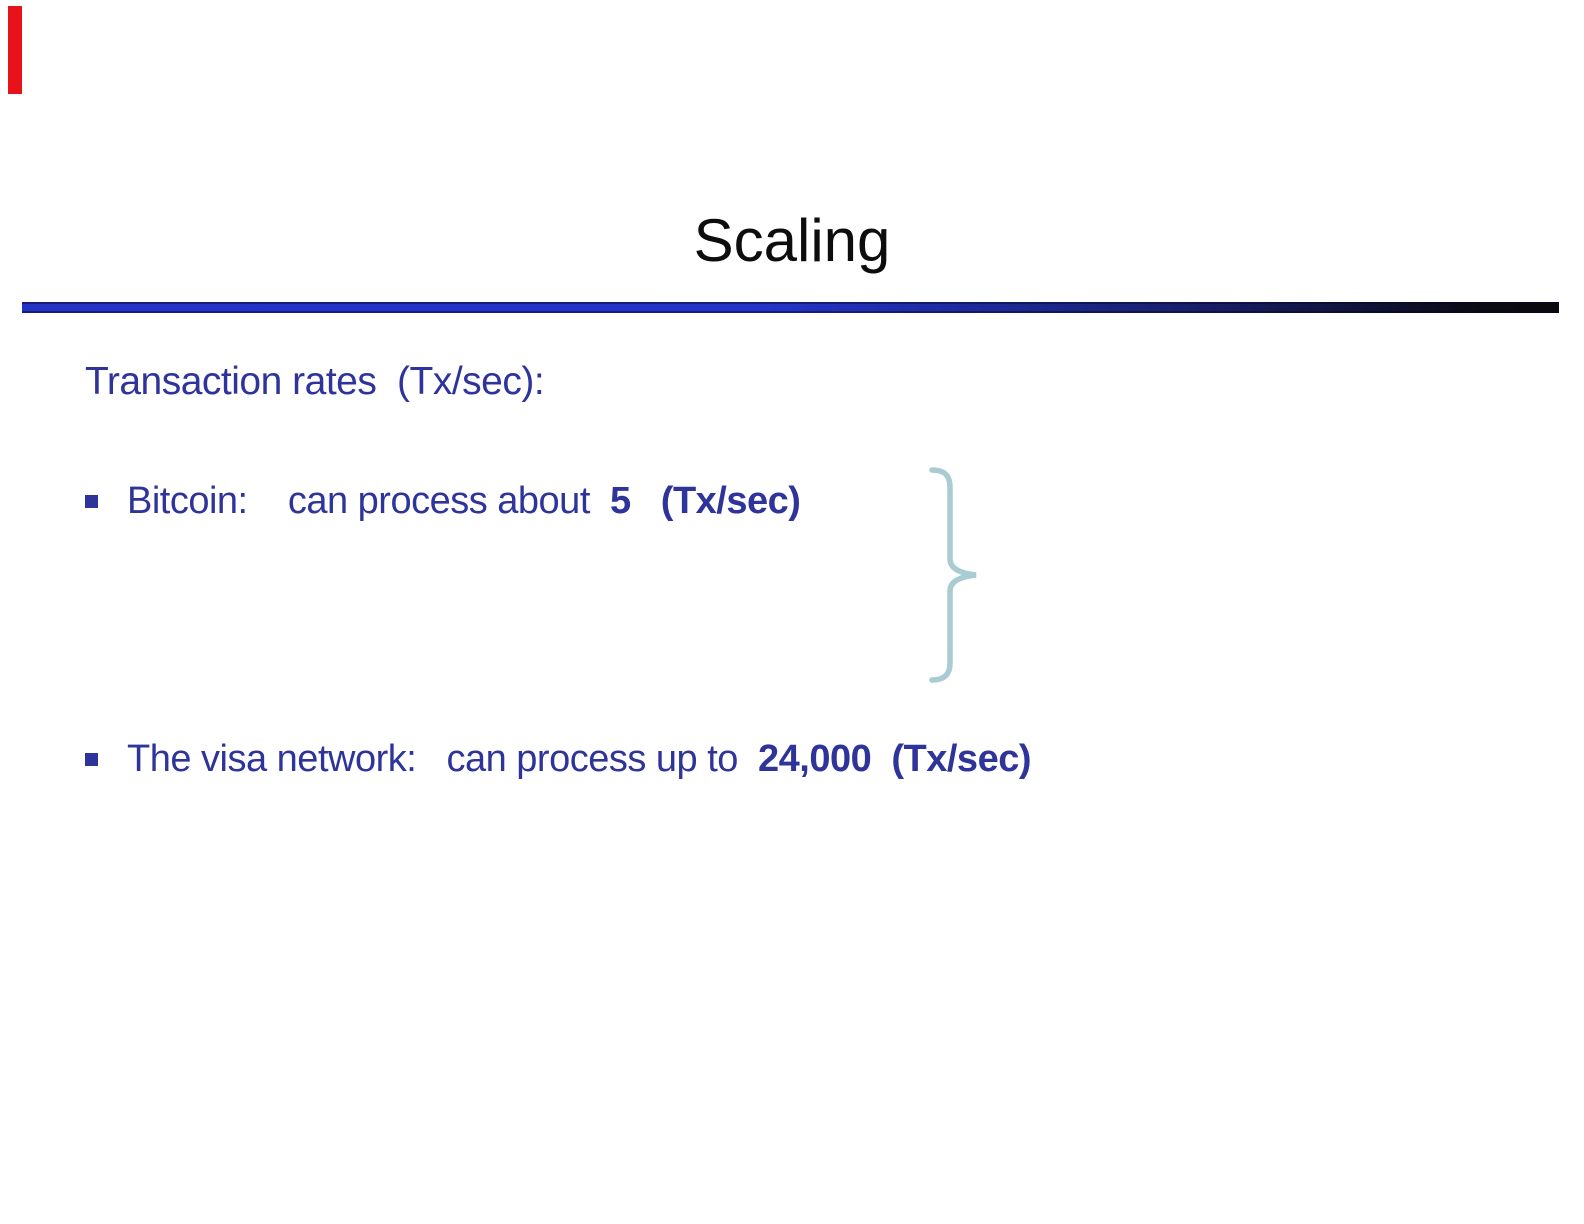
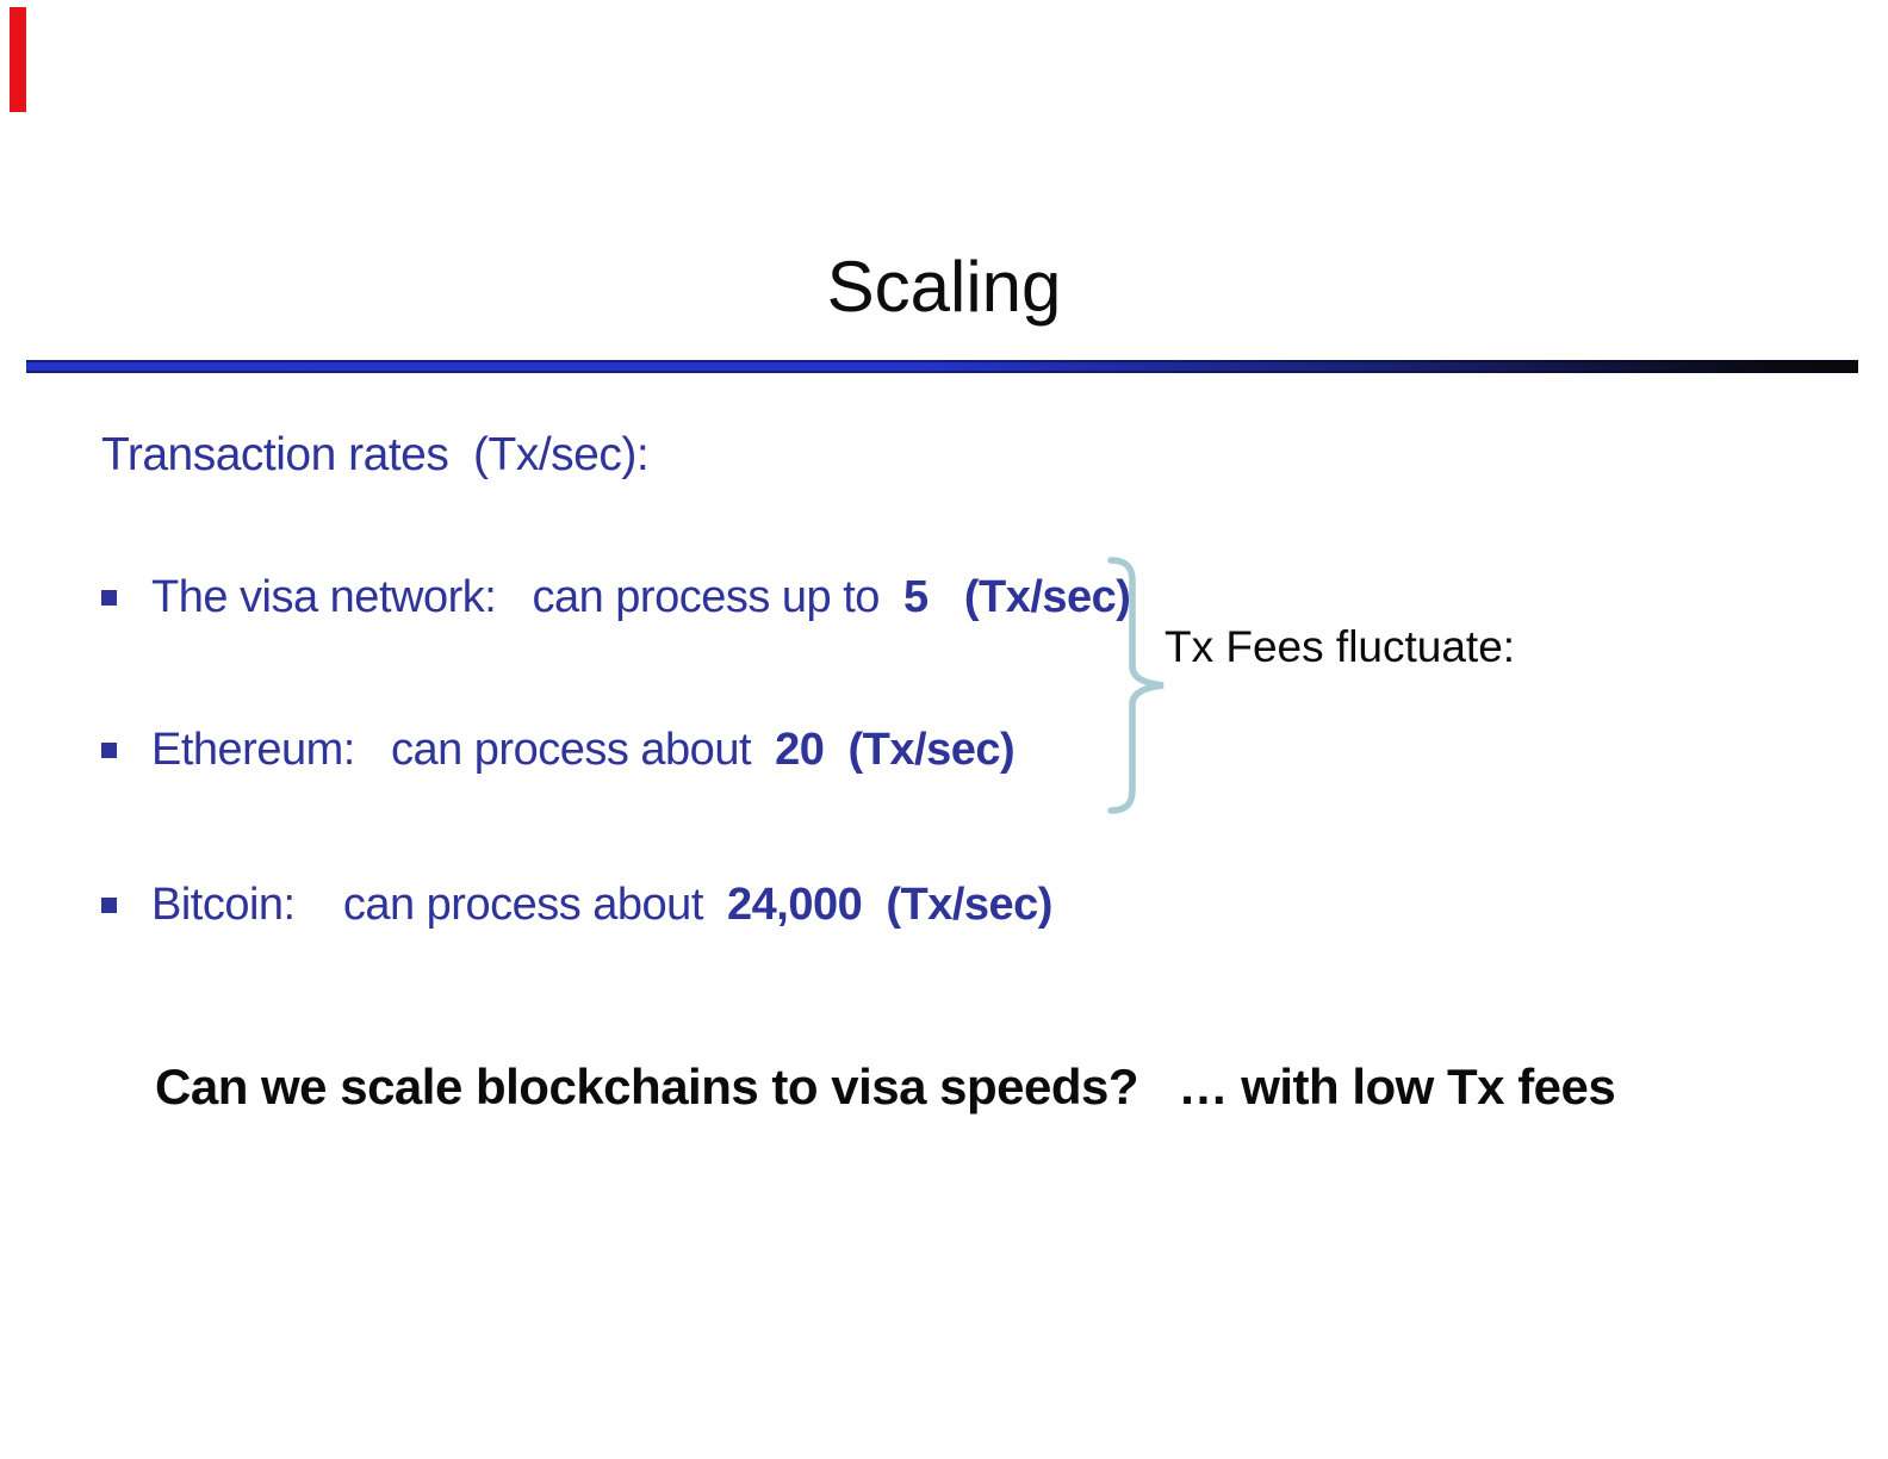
  Scaling
  Transaction rates (Tx/sec):
- Bitcoin: can process about 5 (Tx/sec)
+ The visa network: can process up to 5 (Tx/sec)
+ Ethereum: can process about 20 (Tx/sec)
- The visa network: can process up to 24,000 (Tx/sec)
+ Bitcoin: can process about 24,000 (Tx/sec)
+ Tx Fees fluctuate:
+ Can we scale blockchains to visa speeds? … with low Tx fees
